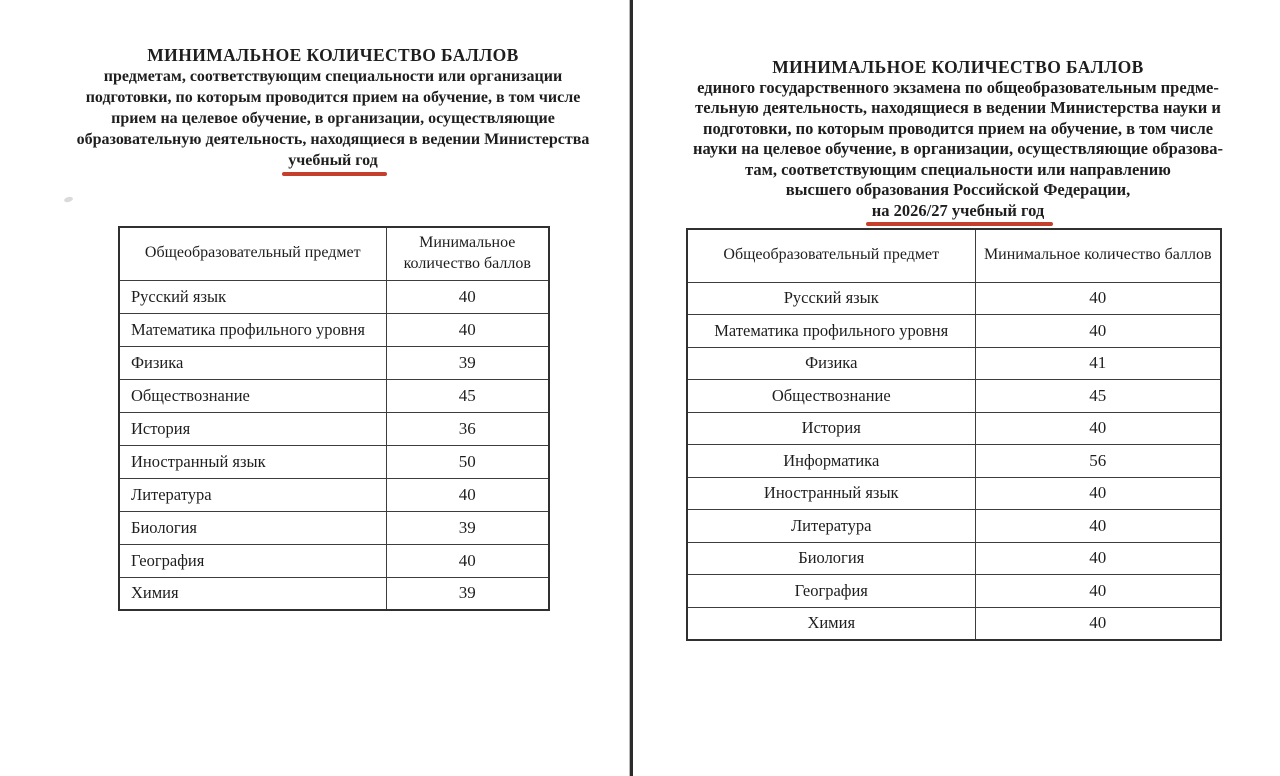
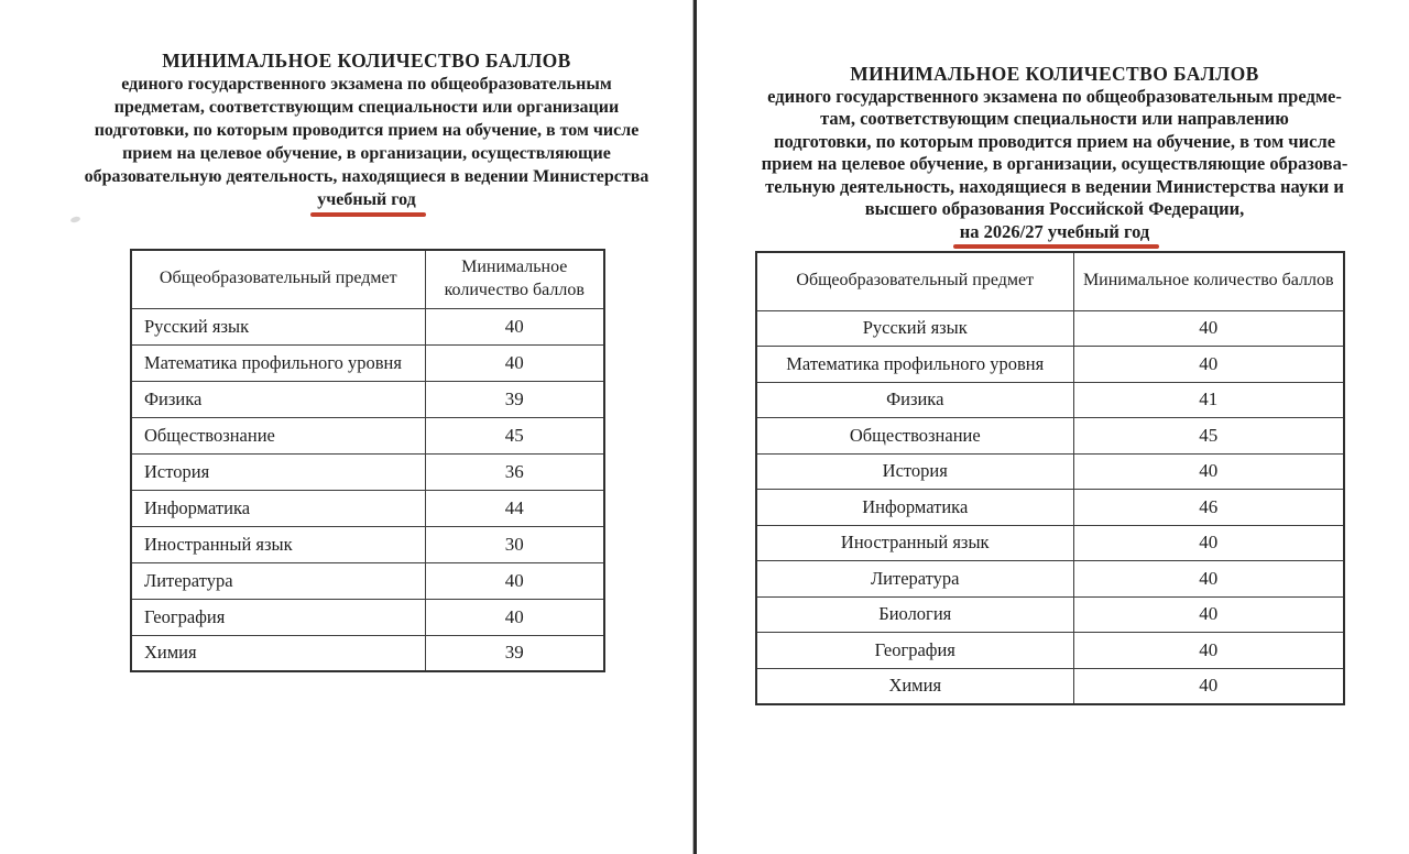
  МИНИМАЛЬНОЕ КОЛИЧЕСТВО БАЛЛОВ
+ единого государственного экзамена по общеобразовательным
  предметам, соответствующим специальности или организации
  подготовки, по которым проводится прием на обучение, в том числе
  прием на целевое обучение, в организации, осуществляющие
  образовательную деятельность, находящиеся в ведении Министерства
  учебный год
  Общеобразовательный предмет	Минимальное количество баллов
  Русский язык	40
  Математика профильного уровня	40
  Физика	39
  Обществознание	45
  История	36
+ Информатика	44
- Иностранный язык	50
+ Иностранный язык	30
  Литература	40
- Биология	39
  География	40
  Химия	39
  МИНИМАЛЬНОЕ КОЛИЧЕСТВО БАЛЛОВ
  единого государственного экзамена по общеобразовательным предме-
- тельную деятельность, находящиеся в ведении Министерства науки и
+ там, соответствующим специальности или направлению
  подготовки, по которым проводится прием на обучение, в том числе
- науки на целевое обучение, в организации, осуществляющие образова-
+ прием на целевое обучение, в организации, осуществляющие образова-
- там, соответствующим специальности или направлению
+ тельную деятельность, находящиеся в ведении Министерства науки и
  высшего образования Российской Федерации,
  на 2026/27 учебный год
  Общеобразовательный предмет	Минимальное количество баллов
  Русский язык	40
  Математика профильного уровня	40
  Физика	41
  Обществознание	45
  История	40
- Информатика	56
+ Информатика	46
  Иностранный язык	40
  Литература	40
  Биология	40
  География	40
  Химия	40
